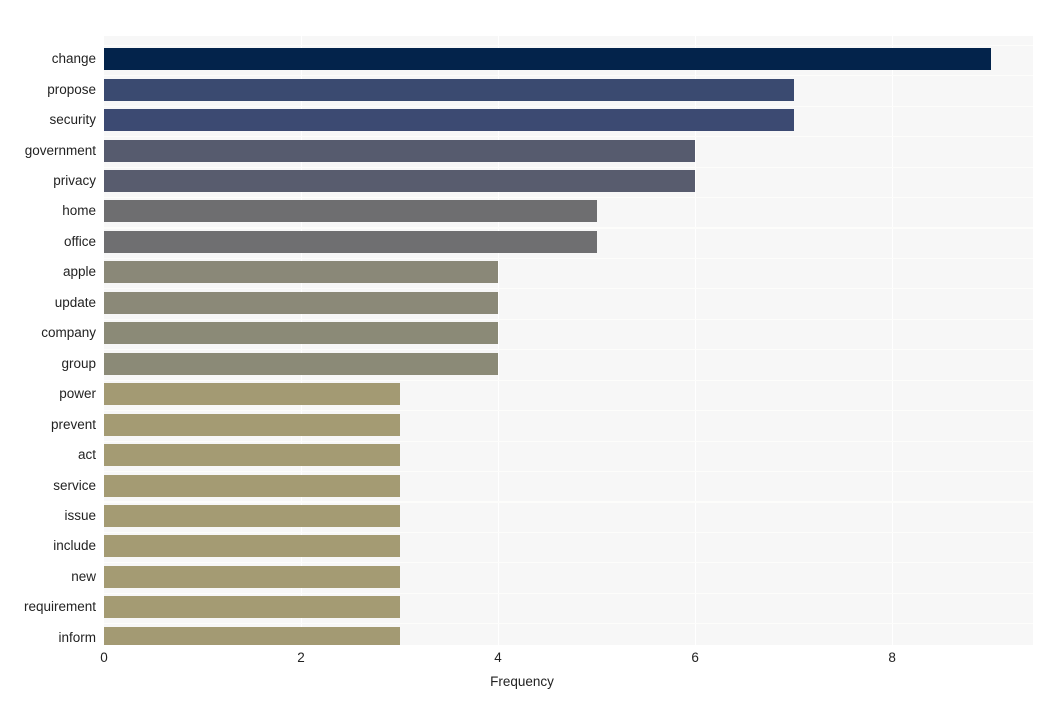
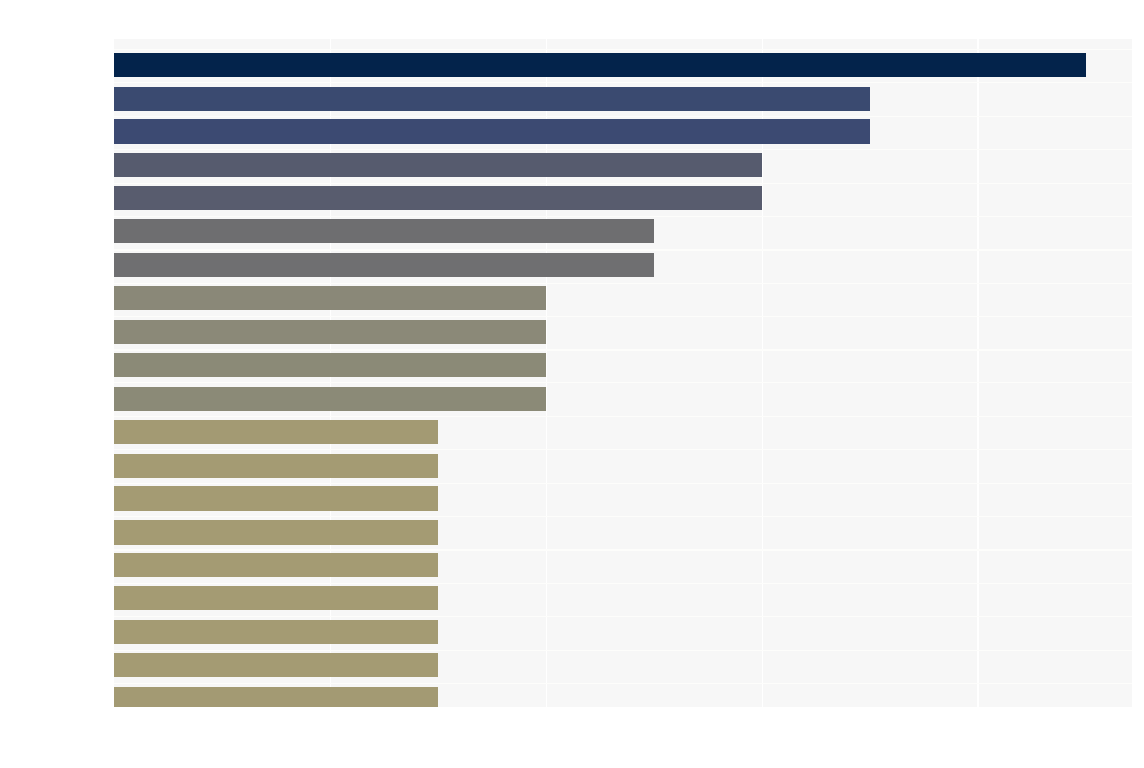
- change
- propose
- security
- government
- privacy
- home
- office
- apple
- update
- company
- group
- power
- prevent
- act
- service
- issue
- include
- new
- requirement
- inform
- 0
- 2
- 4
- 6
- 8
- Frequency
